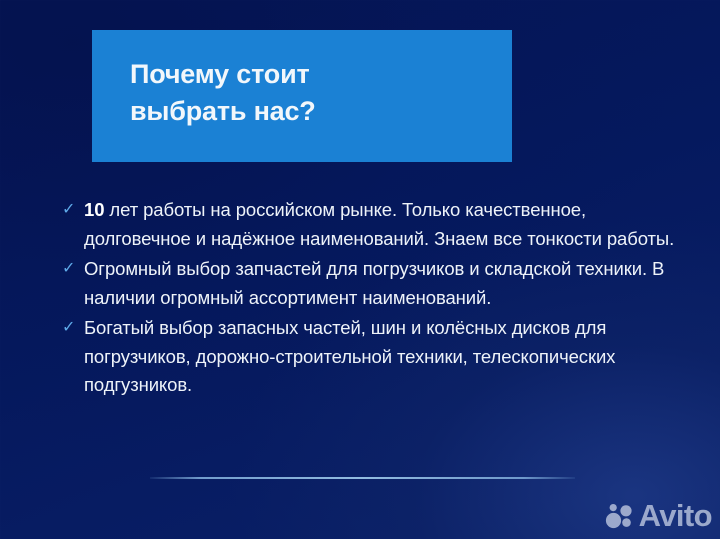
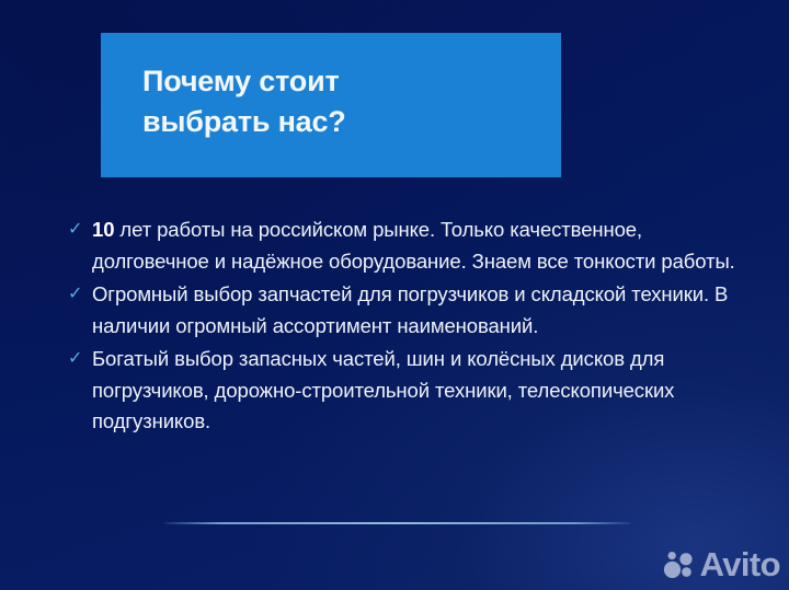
  Почему стоит
  выбрать нас?
  ✓
- 10 лет работы на российском рынке. Только качественное, долговечное и надёжное наименований. Знаем все тонкости работы.
+ 10 лет работы на российском рынке. Только качественное, долговечное и надёжное оборудование. Знаем все тонкости работы.
  ✓
  Огромный выбор запчастей для погрузчиков и складской техники. В наличии огромный ассортимент наименований.
  ✓
  Богатый выбор запасных частей, шин и колёсных дисков для погрузчиков, дорожно-строительной техники, телескопических подгузников.
  Avito
